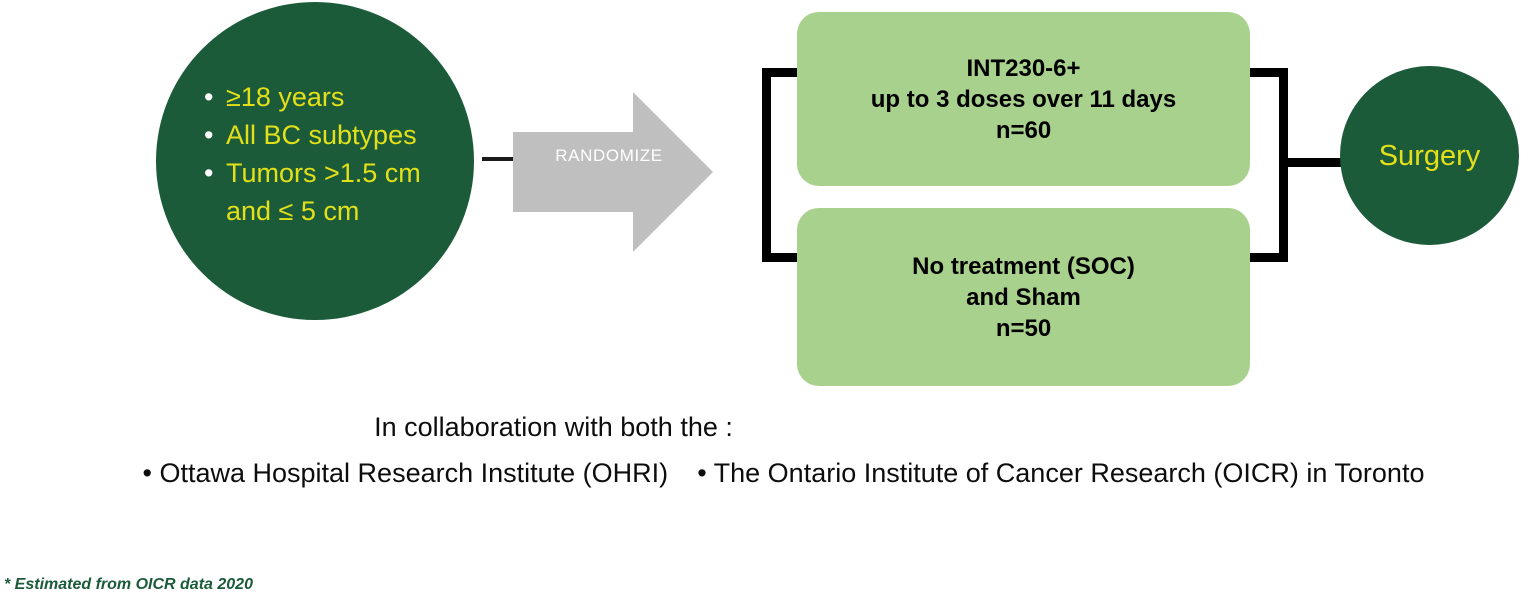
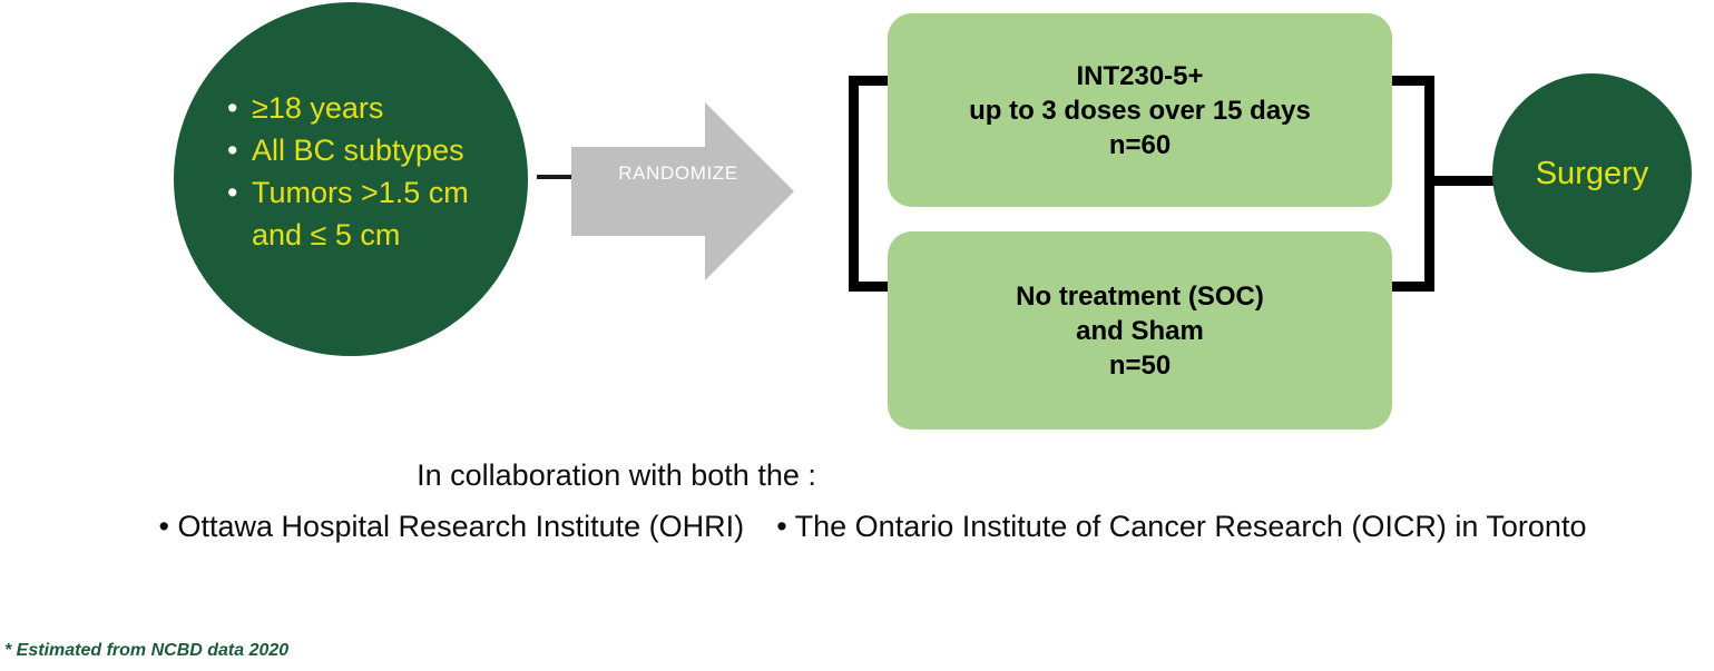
  •
  ≥18 years
  •
  All BC subtypes
  •
  Tumors >1.5 cm
  and ≤ 5 cm
  RANDOMIZE
- INT230-6+
+ INT230-5+
- up to 3 doses over 11 days
+ up to 3 doses over 15 days
  n=60
  No treatment (SOC)
  and Sham
  n=50
  Surgery
  In collaboration with both the :
  • Ottawa Hospital Research Institute (OHRI) • The Ontario Institute of Cancer Research (OICR) in Toronto
- * Estimated from OICR data 2020
+ * Estimated from NCBD data 2020
